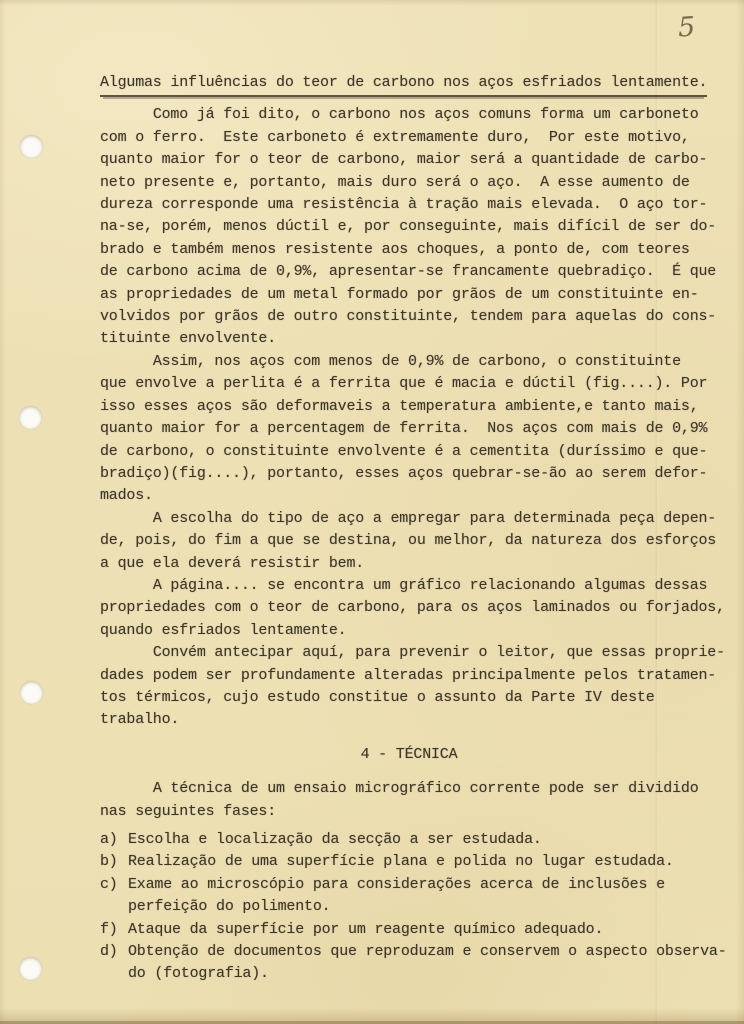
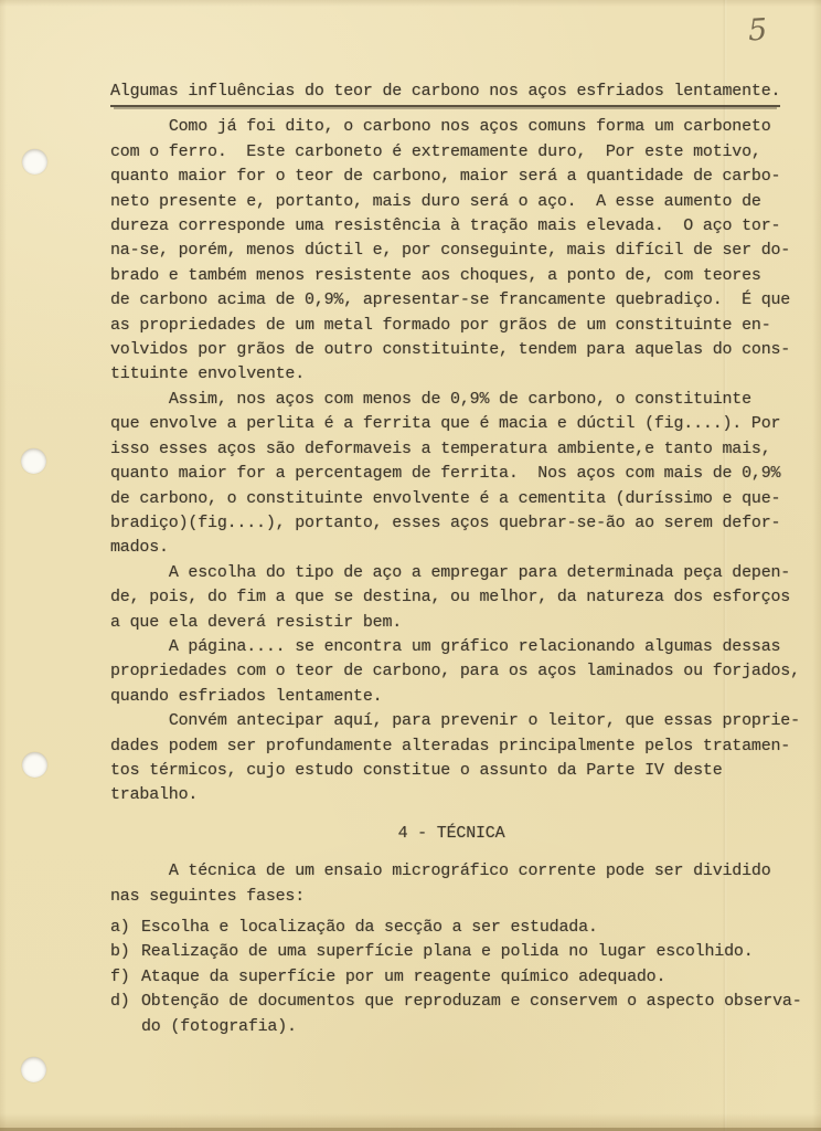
  Algumas influências do teor de carbono nos aços esfriados lentamente.
  Como já foi dito, o carbono nos aços comuns forma um carboneto
  com o ferro. Este carboneto é extremamente duro, Por este motivo,
  quanto maior for o teor de carbono, maior será a quantidade de carbo-
  neto presente e, portanto, mais duro será o aço. A esse aumento de
  dureza corresponde uma resistência à tração mais elevada. O aço tor-
  na-se, porém, menos dúctil e, por conseguinte, mais difícil de ser do-
  brado e também menos resistente aos choques, a ponto de, com teores
  de carbono acima de 0,9%, apresentar-se francamente quebradiço. É que
  as propriedades de um metal formado por grãos de um constituinte en-
  volvidos por grãos de outro constituinte, tendem para aquelas do cons-
  tituinte envolvente.
  Assim, nos aços com menos de 0,9% de carbono, o constituinte
  que envolve a perlita é a ferrita que é macia e dúctil (fig....). Por
  isso esses aços são deformaveis a temperatura ambiente,e tanto mais,
  quanto maior for a percentagem de ferrita. Nos aços com mais de 0,9%
  de carbono, o constituinte envolvente é a cementita (duríssimo e que-
  bradiço)(fig....), portanto, esses aços quebrar-se-ão ao serem defor-
  mados.
  A escolha do tipo de aço a empregar para determinada peça depen-
  de, pois, do fim a que se destina, ou melhor, da natureza dos esforços
  a que ela deverá resistir bem.
  A página.... se encontra um gráfico relacionando algumas dessas
  propriedades com o teor de carbono, para os aços laminados ou forjados,
  quando esfriados lentamente.
  Convém antecipar aquí, para prevenir o leitor, que essas proprie-
  dades podem ser profundamente alteradas principalmente pelos tratamen-
  tos térmicos, cujo estudo constitue o assunto da Parte IV deste trabalho.
  4 - TÉCNICA
  A técnica de um ensaio micrográfico corrente pode ser dividido
  nas seguintes fases:
  a)
  Escolha e localização da secção a ser estudada.
  b)
- Realização de uma superfície plana e polida no lugar estudada.
+ Realização de uma superfície plana e polida no lugar escolhido.
- c)
- Exame ao microscópio para considerações acerca de inclusões e
- perfeição do polimento.
  f)
  Ataque da superfície por um reagente químico adequado.
  d)
  Obtenção de documentos que reproduzam e conservem o aspecto observa-
  do (fotografia).
